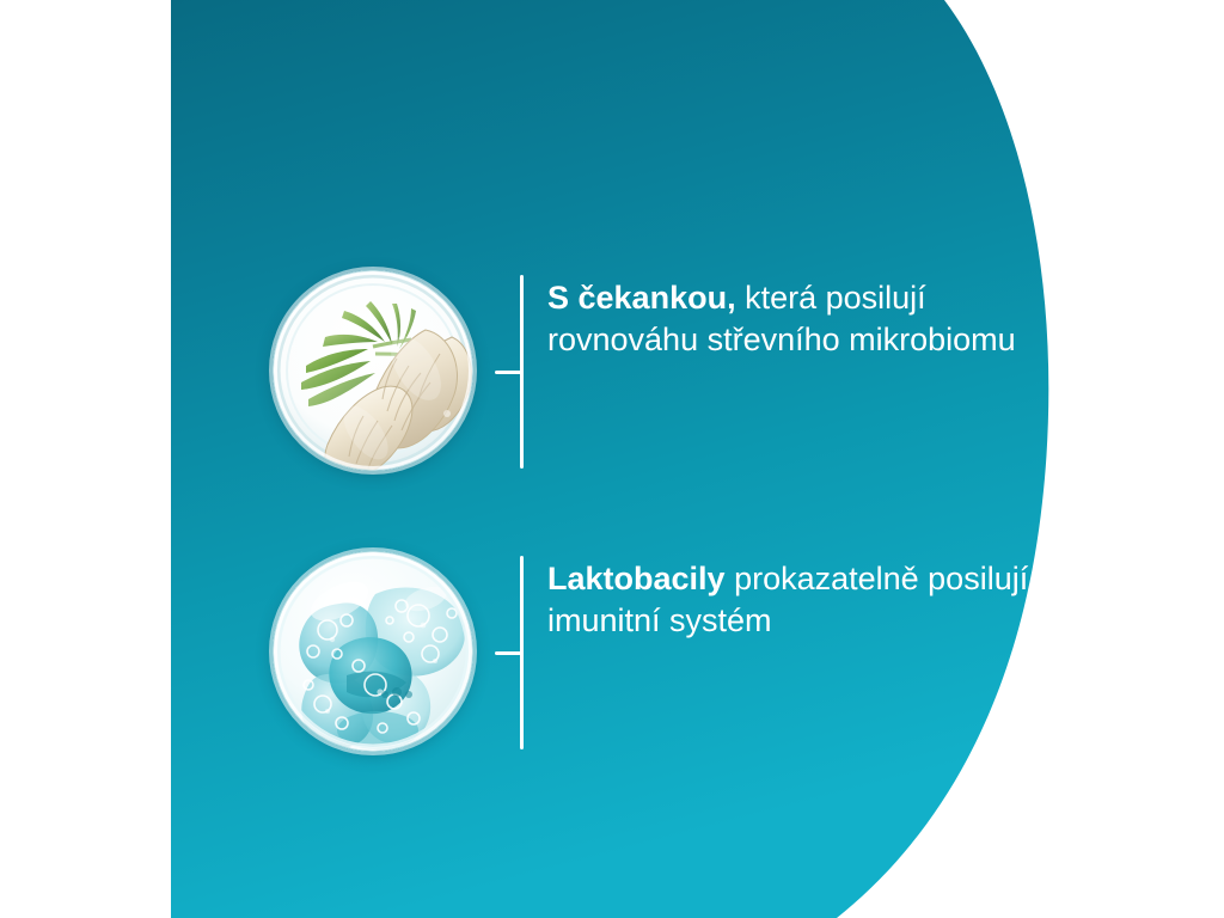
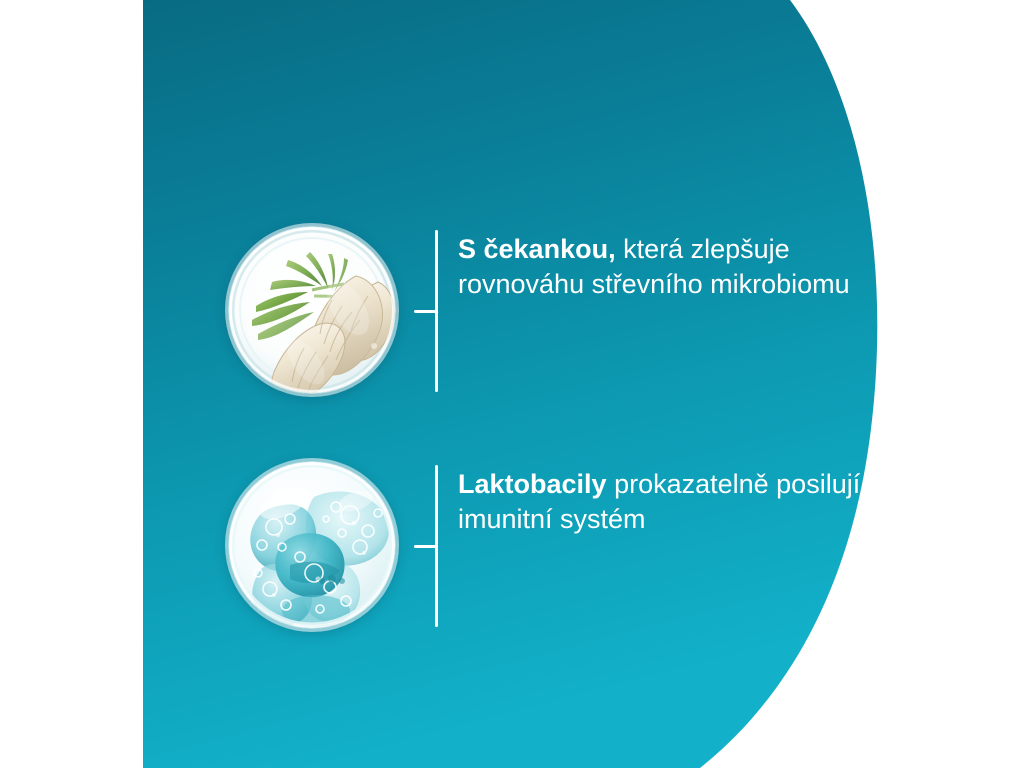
- S čekankou, která posilují rovnováhu střevního mikrobiomu
+ S čekankou, která zlepšuje rovnováhu střevního mikrobiomu
  Laktobacily prokazatelně posilují imunitní systém
